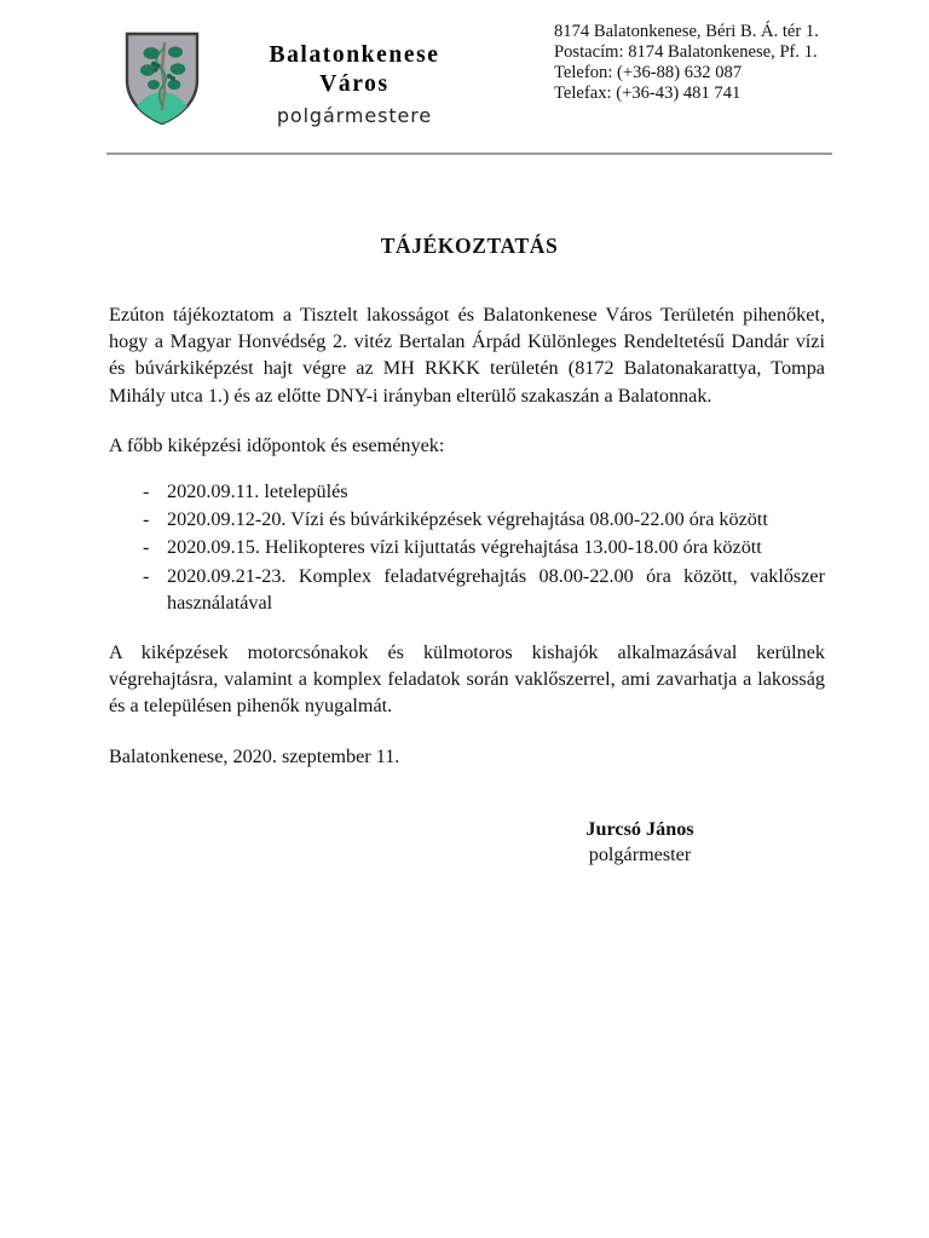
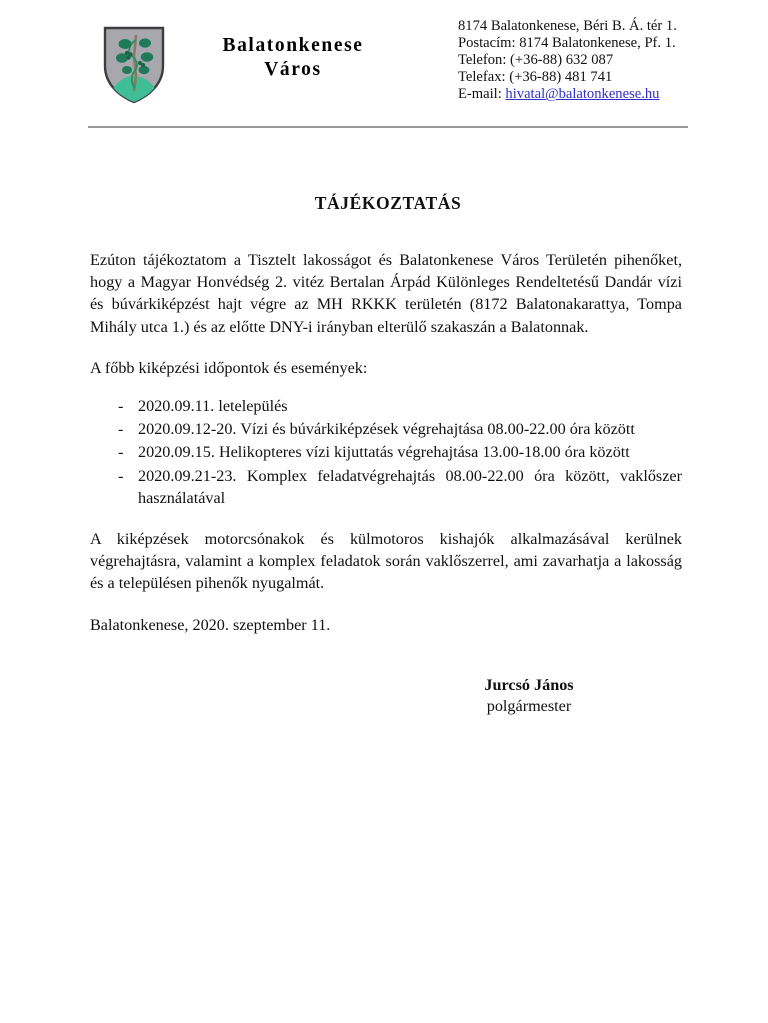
  Balatonkenese
  Város
- polgármestere
  8174 Balatonkenese, Béri B. Á. tér 1.
  Postacím: 8174 Balatonkenese, Pf. 1.
  Telefon: (+36-88) 632 087
- Telefax: (+36-43) 481 741
+ Telefax: (+36-88) 481 741
+ E-mail: hivatal@balatonkenese.hu
  TÁJÉKOZTATÁS
  Ezúton tájékoztatom a Tisztelt lakosságot és Balatonkenese Város Területén pihenőket, hogy a Magyar Honvédség 2. vitéz Bertalan Árpád Különleges Rendeltetésű Dandár vízi és búvárkiképzést hajt végre az MH RKKK területén (8172 Balatonakarattya, Tompa Mihály utca 1.) és az előtte DNY-i irányban elterülő szakaszán a Balatonnak.
  A főbb kiképzési időpontok és események:
  2020.09.11. letelepülés
  2020.09.12-20. Vízi és búvárkiképzések végrehajtása 08.00-22.00 óra között
  2020.09.15. Helikopteres vízi kijuttatás végrehajtása 13.00-18.00 óra között
  2020.09.21-23. Komplex feladatvégrehajtás 08.00-22.00 óra között, vaklőszer használatával
  A kiképzések motorcsónakok és külmotoros kishajók alkalmazásával kerülnek végrehajtásra, valamint a komplex feladatok során vaklőszerrel, ami zavarhatja a lakosság és a településen pihenők nyugalmát.
  Balatonkenese, 2020. szeptember 11.
  Jurcsó János
  polgármester
